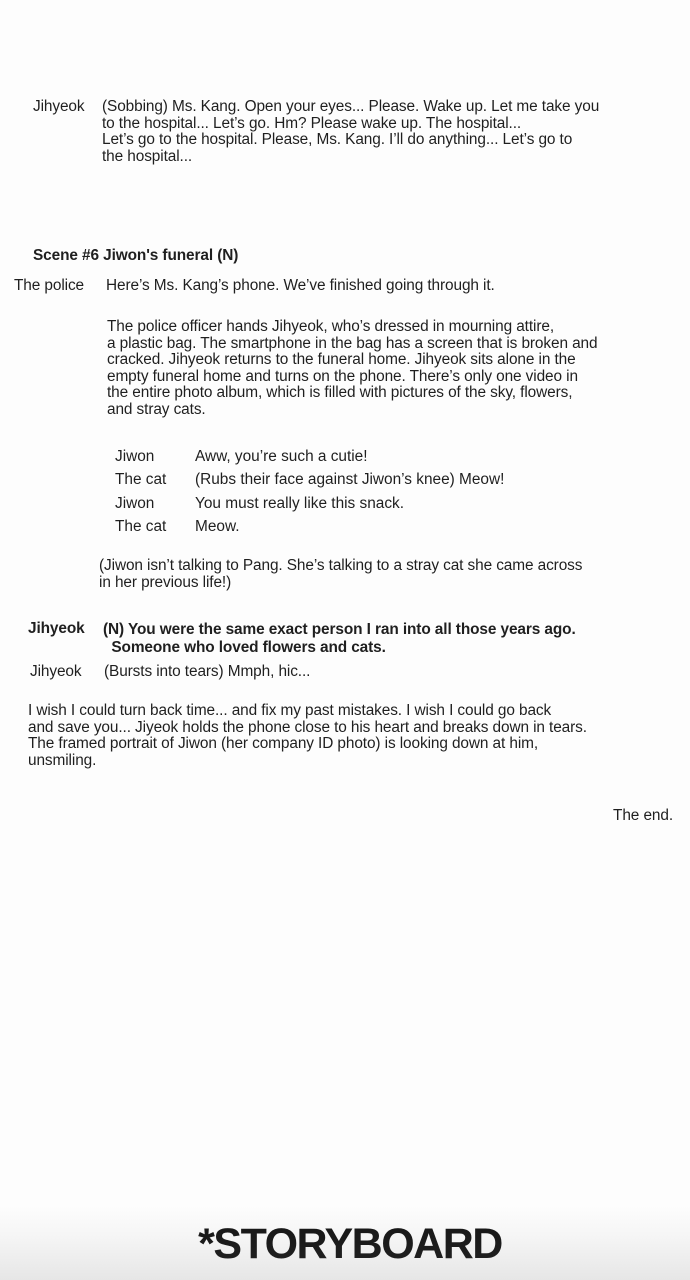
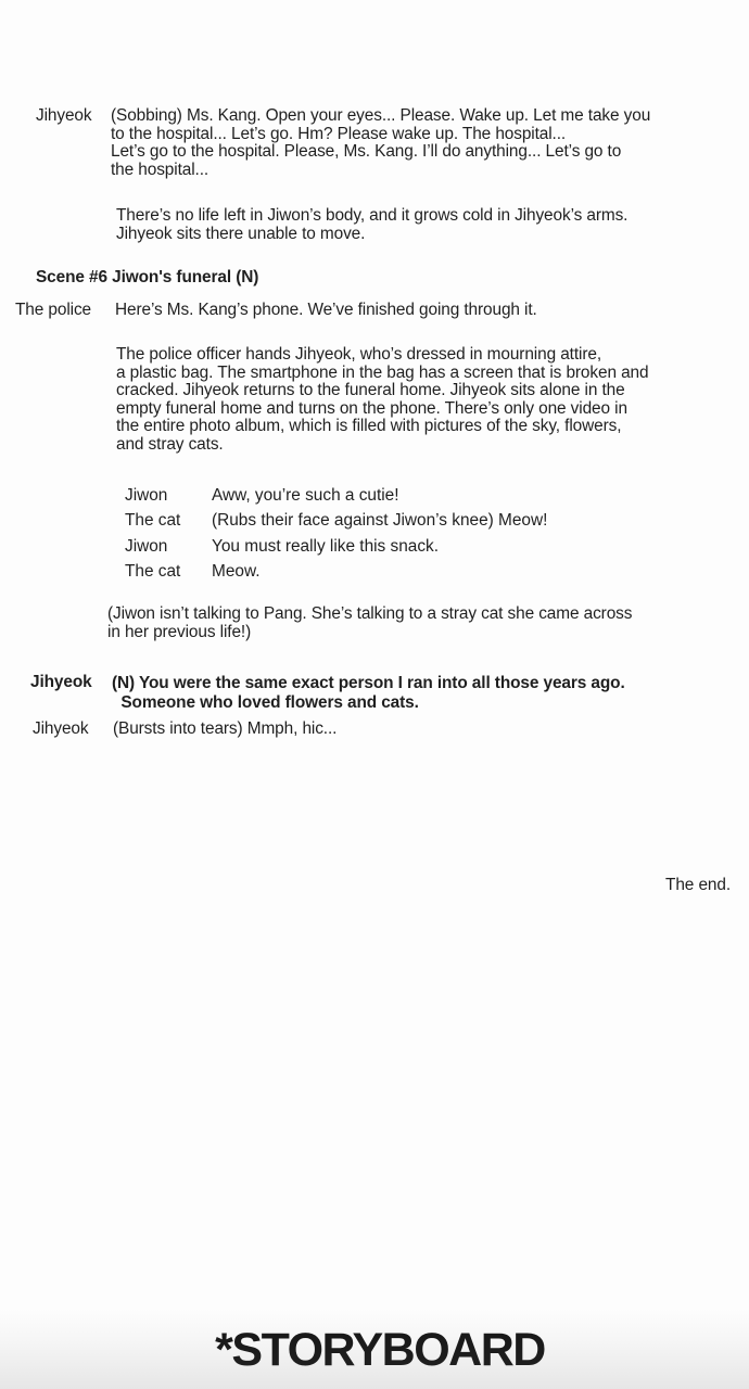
  Jihyeok
  (Sobbing) Ms. Kang. Open your eyes... Please. Wake up. Let me take you
  to the hospital... Let’s go. Hm? Please wake up. The hospital...
  Let’s go to the hospital. Please, Ms. Kang. I’ll do anything... Let’s go to
  the hospital...
+ There’s no life left in Jiwon’s body, and it grows cold in Jihyeok’s arms.
+ Jihyeok sits there unable to move.
  Scene #6 Jiwon's funeral (N)
  The police
  Here’s Ms. Kang’s phone. We’ve finished going through it.
  The police officer hands Jihyeok, who’s dressed in mourning attire,
  a plastic bag. The smartphone in the bag has a screen that is broken and
  cracked. Jihyeok returns to the funeral home. Jihyeok sits alone in the
  empty funeral home and turns on the phone. There’s only one video in
  the entire photo album, which is filled with pictures of the sky, flowers,
  and stray cats.
  Jiwon
  Aww, you’re such a cutie!
  The cat
  (Rubs their face against Jiwon’s knee) Meow!
  Jiwon
  You must really like this snack.
  The cat
  Meow.
  (Jiwon isn’t talking to Pang. She’s talking to a stray cat she came across
  in her previous life!)
  Jihyeok
  (N) You were the same exact person I ran into all those years ago.
  Someone who loved flowers and cats.
  Jihyeok
  (Bursts into tears) Mmph, hic...
- I wish I could turn back time... and fix my past mistakes. I wish I could go back
- and save you... Jiyeok holds the phone close to his heart and breaks down in tears.
- The framed portrait of Jiwon (her company ID photo) is looking down at him,
- unsmiling.
  The end.
